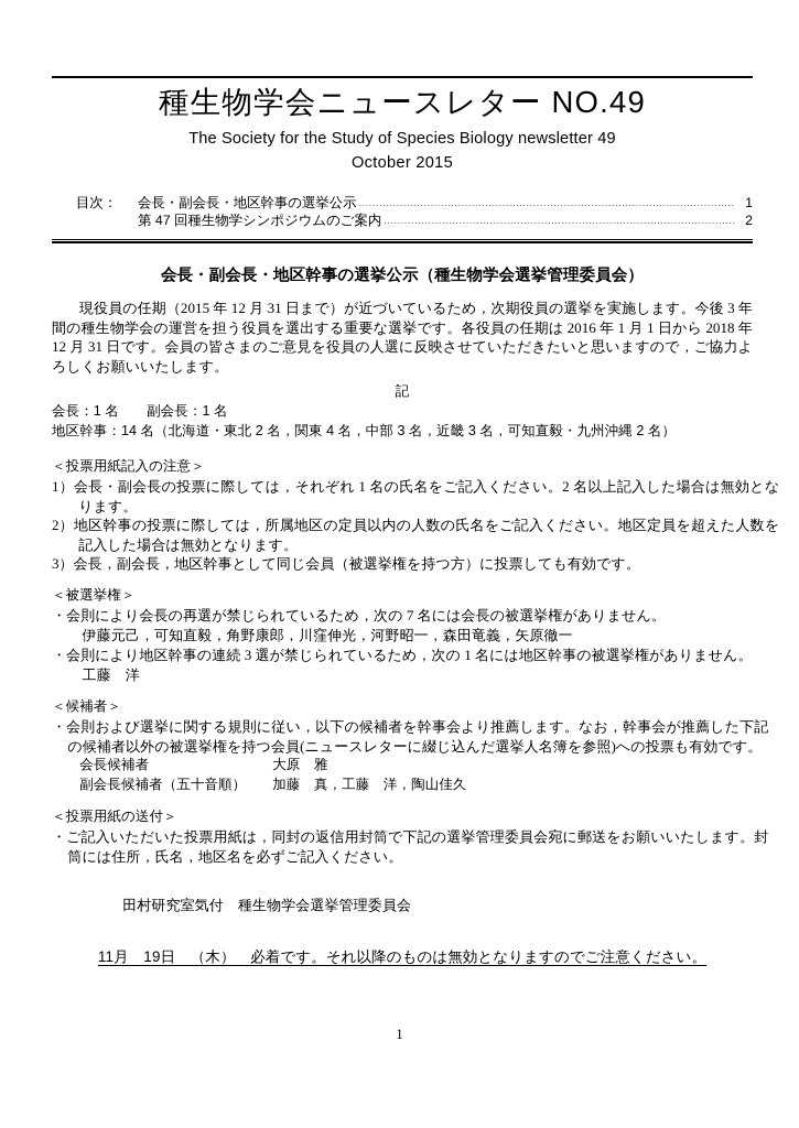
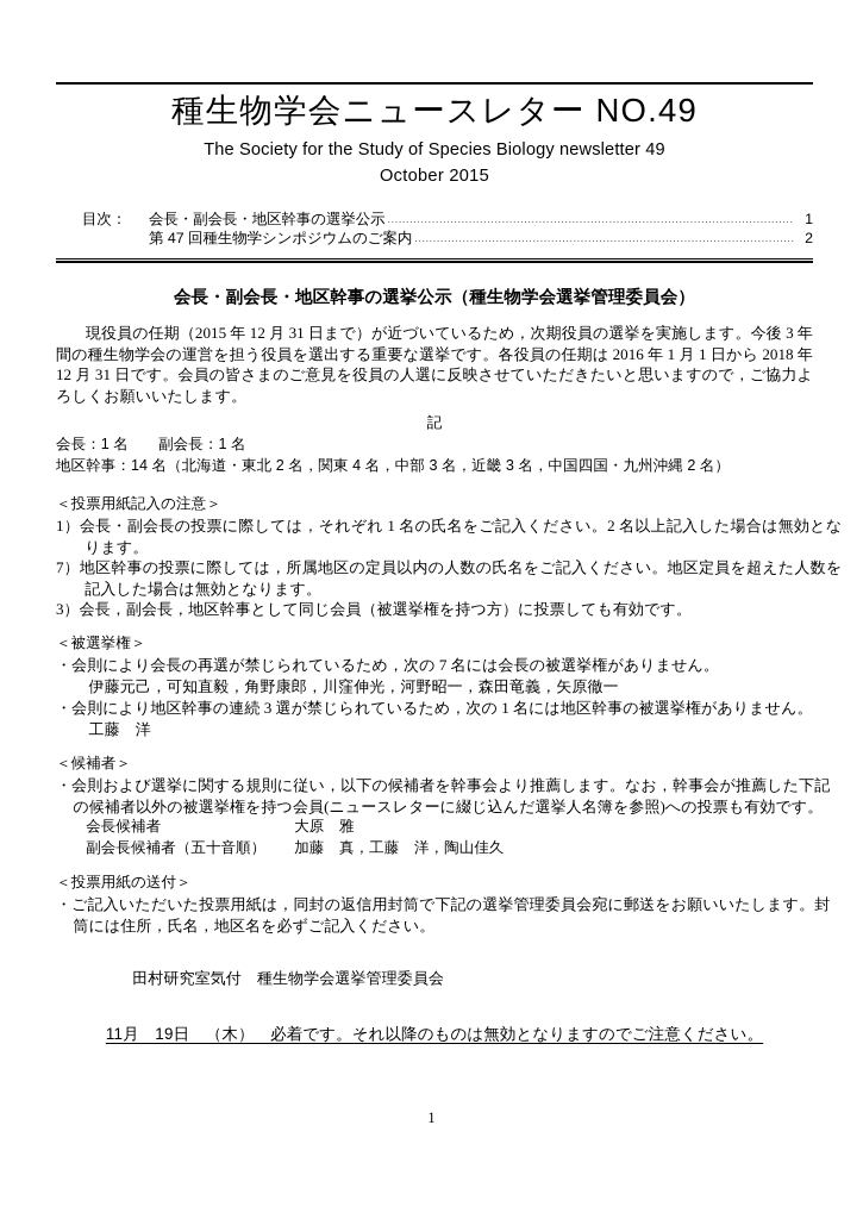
  種生物学会ニュースレター NO.49
  The Society for the Study of Species Biology newsletter 49
  October 2015
  目次：
  会長・副会長・地区幹事の選挙公示
  ..............................................................................................................
  1
  第 47 回種生物学シンポジウムのご案内
  .......................................................................................................
  2
  会長・副会長・地区幹事の選挙公示（種生物学会選挙管理委員会）
  現役員の任期（2015 年 12 月 31 日まで）が近づいているため，次期役員の選挙を実施します。今後 3 年間の種生物学会の運営を担う役員を選出する重要な選挙です。各役員の任期は 2016 年 1 月 1 日から 2018 年 12 月 31 日です。会員の皆さまのご意見を役員の人選に反映させていただきたいと思いますので，ご協力よろしくお願いいたします。
  記
  会長：1 名 副会長：1 名
- 地区幹事：14 名（北海道・東北 2 名，関東 4 名，中部 3 名，近畿 3 名，可知直毅・九州沖縄 2 名）
+ 地区幹事：14 名（北海道・東北 2 名，関東 4 名，中部 3 名，近畿 3 名，中国四国・九州沖縄 2 名）
  ＜投票用紙記入の注意＞
  1）会長・副会長の投票に際しては，それぞれ 1 名の氏名をご記入ください。2 名以上記入した場合は無効となります。
- 2）地区幹事の投票に際しては，所属地区の定員以内の人数の氏名をご記入ください。地区定員を超えた人数を記入した場合は無効となります。
+ 7）地区幹事の投票に際しては，所属地区の定員以内の人数の氏名をご記入ください。地区定員を超えた人数を記入した場合は無効となります。
  3）会長，副会長，地区幹事として同じ会員（被選挙権を持つ方）に投票しても有効です。
  ＜被選挙権＞
  ・会則により会長の再選が禁じられているため，次の 7 名には会長の被選挙権がありません。
  伊藤元己，可知直毅，角野康郎，川窪伸光，河野昭一，森田竜義，矢原徹一
  ・会則により地区幹事の連続 3 選が禁じられているため，次の 1 名には地区幹事の被選挙権がありません。
  工藤 洋
  ＜候補者＞
  ・会則および選挙に関する規則に従い，以下の候補者を幹事会より推薦します。なお，幹事会が推薦した下記の候補者以外の被選挙権を持つ会員(ニュースレターに綴じ込んだ選挙人名簿を参照)への投票も有効です。
  会長候補者
  大原 雅
  副会長候補者（五十音順）
  加藤 真，工藤 洋，陶山佳久
  ＜投票用紙の送付＞
  ・ご記入いただいた投票用紙は，同封の返信用封筒で下記の選挙管理委員会宛に郵送をお願いいたします。封筒には住所，氏名，地区名を必ずご記入ください。
  田村研究室気付 種生物学会選挙管理委員会
  11月 19日 （木） 必着です。それ以降のものは無効となりますのでご注意ください。
  1
